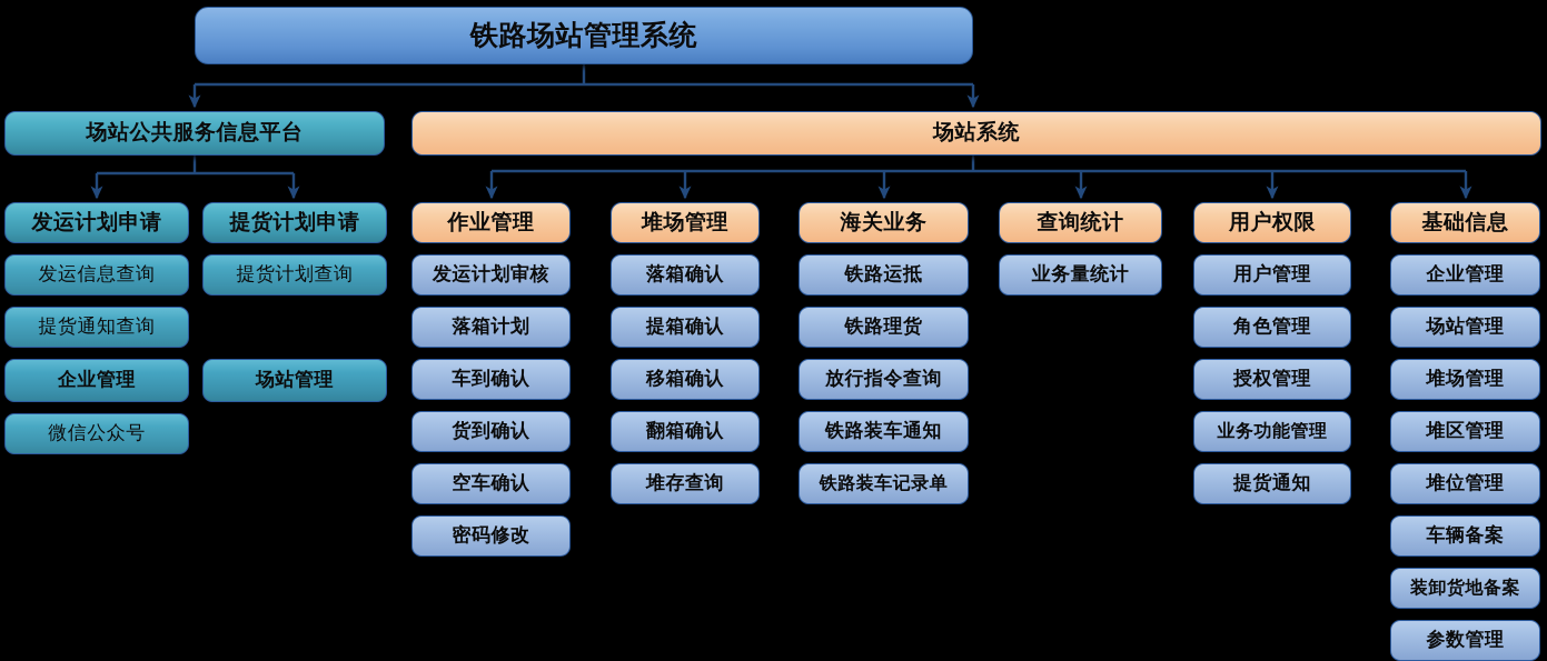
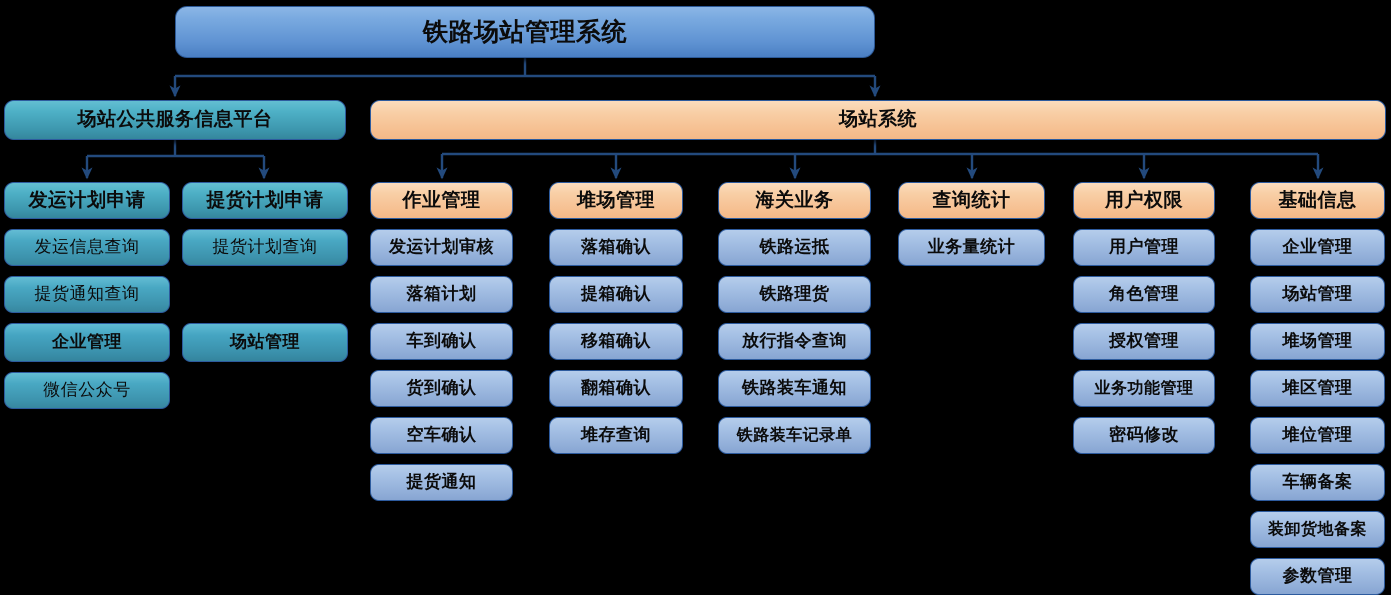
  铁路场站管理系统
  场站公共服务信息平台
  场站系统
  发运计划申请
  发运信息查询
  提货通知查询
  企业管理
  微信公众号
  提货计划申请
  提货计划查询
  场站管理
  作业管理
  发运计划审核
  落箱计划
  车到确认
  货到确认
  空车确认
- 密码修改
+ 提货通知
  堆场管理
  落箱确认
  提箱确认
  移箱确认
  翻箱确认
  堆存查询
  海关业务
  铁路运抵
  铁路理货
  放行指令查询
  铁路装车通知
  铁路装车记录单
  查询统计
  业务量统计
  用户权限
  用户管理
  角色管理
  授权管理
  业务功能管理
- 提货通知
+ 密码修改
  基础信息
  企业管理
  场站管理
  堆场管理
  堆区管理
  堆位管理
  车辆备案
  装卸货地备案
  参数管理
